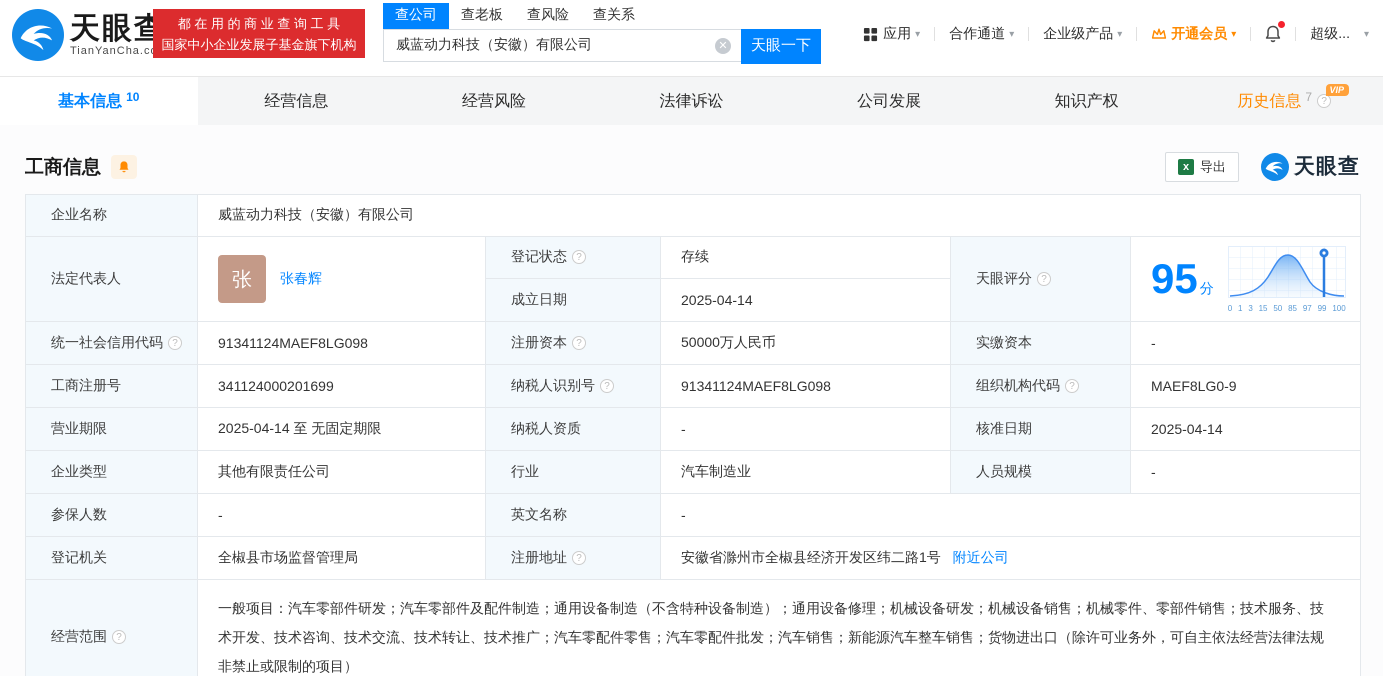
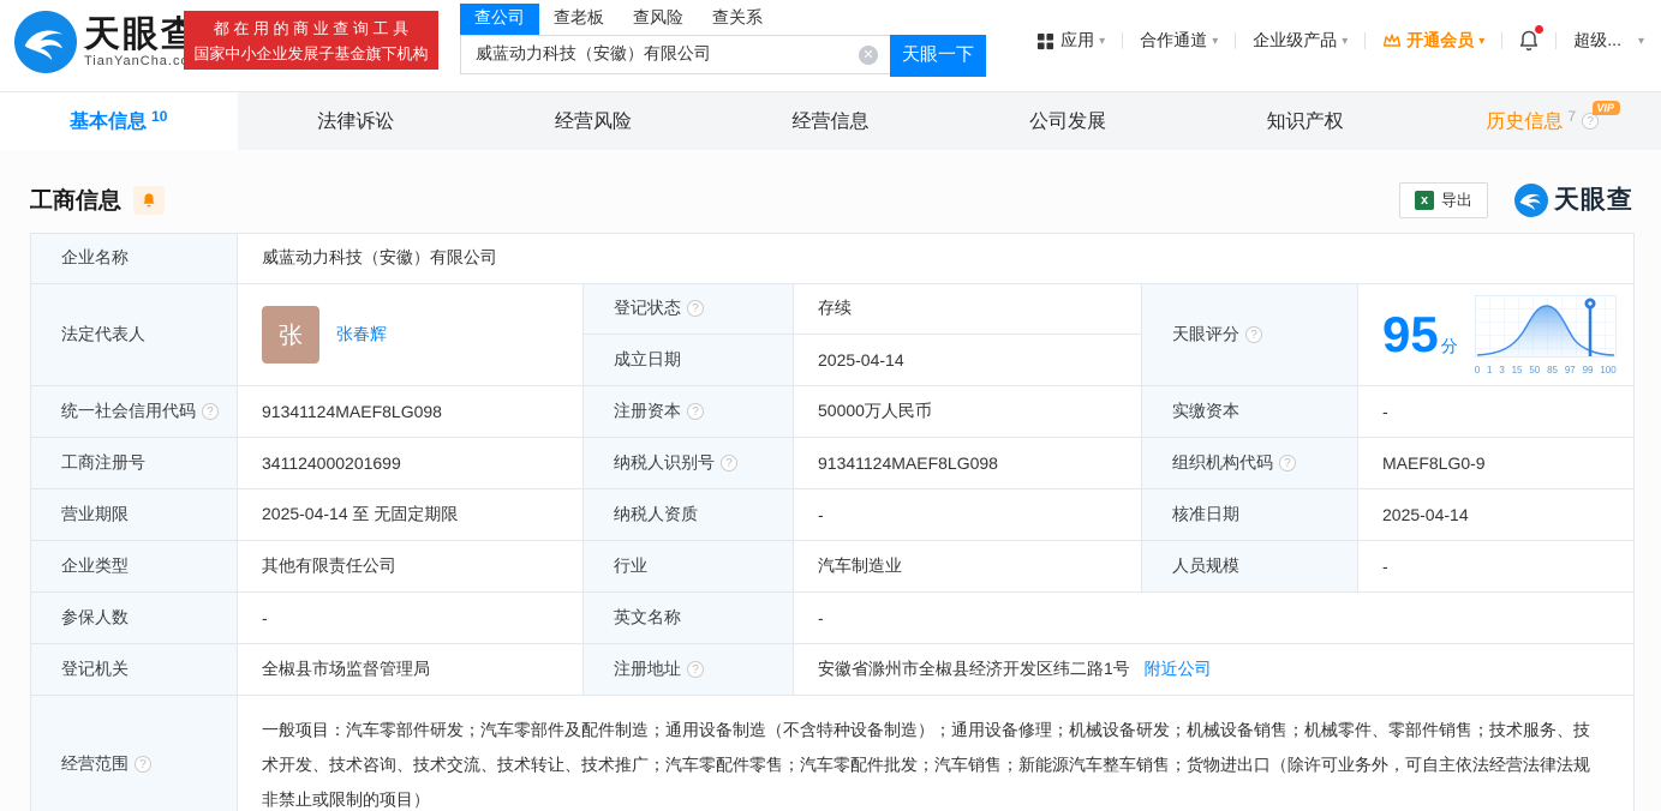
  天眼查
  TianYanCha.c
  都 在 用 的 商 业 查 询 工 具
  国家中小企业发展子基金旗下机构
  查公司
  查老板
  查风险
  查关系
  威蓝动力科技（安徽）有限公司
  天眼一下
  应用
  合作通道
  企业级产品
  开通会员
  超级...
  基本信息
  10
- 经营信息
+ 法律诉讼
  经营风险
- 法律诉讼
+ 经营信息
  公司发展
  知识产权
  VIP
  历史信息
  7
  工商信息
  导出
  天眼查
  企业名称	威蓝动力科技（安徽）有限公司
  法定代表人	张 张春辉	登记状态	存续	天眼评分	95 分 0 1 3 15 50 85 97 99 100
  成立日期	2025-04-14
  统一社会信用代码	91341124MAEF8LG098	注册资本	50000万人民币	实缴资本	-
  工商注册号	341124000201699	纳税人识别号	91341124MAEF8LG098	组织机构代码	MAEF8LG0-9
  营业期限	2025-04-14 至 无固定期限	纳税人资质	-	核准日期	2025-04-14
  企业类型	其他有限责任公司	行业	汽车制造业	人员规模	-
  参保人数	-	英文名称	-
  登记机关	全椒县市场监督管理局	注册地址	安徽省滁州市全椒县经济开发区纬二路1号 附近公司
  经营范围	一般项目：汽车零部件研发；汽车零部件及配件制造；通用设备制造（不含特种设备制造）；通用设备修理；机械设备研发；机械设备销售；机械零件、零部件销售；技术服务、技术开发、技术咨询、技术交流、技术转让、技术推广；汽车零配件零售；汽车零配件批发；汽车销售；新能源汽车整车销售；货物进出口（除许可业务外，可自主依法经营法律法规非禁止或限制的项目）
